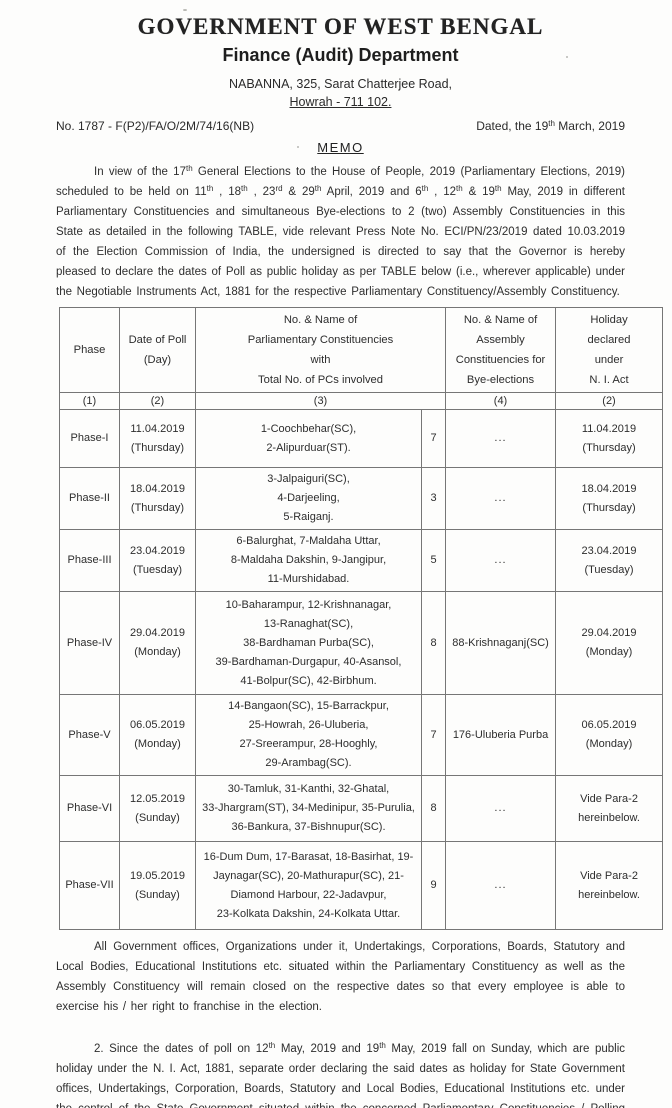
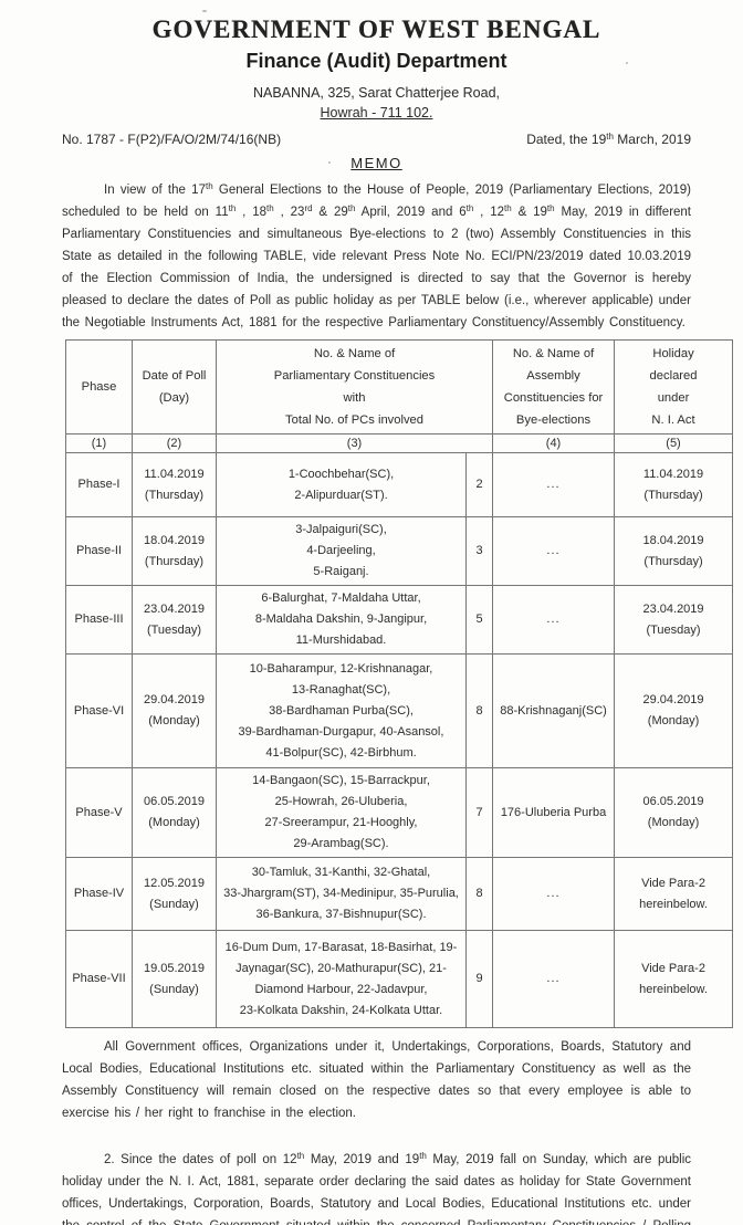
  GOVERNMENT OF WEST BENGAL
  Finance (Audit) Department
  NABANNA, 325, Sarat Chatterjee Road,
  Howrah - 711 102.
  No. 1787 - F(P2)/FA/O/2M/74/16(NB)
  Dated, the 19th March, 2019
  MEMO
  In view of the 17th General Elections to the House of People, 2019 (Parliamentary Elections, 2019) scheduled to be held on 11th , 18th , 23rd & 29th April, 2019 and 6th , 12th & 19th May, 2019 in different Parliamentary Constituencies and simultaneous Bye-elections to 2 (two) Assembly Constituencies in this State as detailed in the following TABLE, vide relevant Press Note No. ECI/PN/23/2019 dated 10.03.2019 of the Election Commission of India, the undersigned is directed to say that the Governor is hereby pleased to declare the dates of Poll as public holiday as per TABLE below (i.e., wherever applicable) under the Negotiable Instruments Act, 1881 for the respective Parliamentary Constituency/Assembly Constituency.
  Phase	Date of Poll (Day)	No. & Name of Parliamentary Constituencies with Total No. of PCs involved	No. & Name of Assembly Constituencies for Bye-elections	Holiday declared under N. I. Act
- (1)	(2)	(3)	(4)	(2)
+ (1)	(2)	(3)	(4)	(5)
- Phase-I	11.04.2019 (Thursday)	1-Coochbehar(SC), 2-Alipurduar(ST).	7	...	11.04.2019 (Thursday)
+ Phase-I	11.04.2019 (Thursday)	1-Coochbehar(SC), 2-Alipurduar(ST).	2	...	11.04.2019 (Thursday)
  Phase-II	18.04.2019 (Thursday)	3-Jalpaiguri(SC), 4-Darjeeling, 5-Raiganj.	3	...	18.04.2019 (Thursday)
  Phase-III	23.04.2019 (Tuesday)	6-Balurghat, 7-Maldaha Uttar, 8-Maldaha Dakshin, 9-Jangipur, 11-Murshidabad.	5	...	23.04.2019 (Tuesday)
- Phase-IV	29.04.2019 (Monday)	10-Baharampur, 12-Krishnanagar, 13-Ranaghat(SC), 38-Bardhaman Purba(SC), 39-Bardhaman-Durgapur, 40-Asansol, 41-Bolpur(SC), 42-Birbhum.	8	88-Krishnaganj(SC)	29.04.2019 (Monday)
+ Phase-VI	29.04.2019 (Monday)	10-Baharampur, 12-Krishnanagar, 13-Ranaghat(SC), 38-Bardhaman Purba(SC), 39-Bardhaman-Durgapur, 40-Asansol, 41-Bolpur(SC), 42-Birbhum.	8	88-Krishnaganj(SC)	29.04.2019 (Monday)
- Phase-V	06.05.2019 (Monday)	14-Bangaon(SC), 15-Barrackpur, 25-Howrah, 26-Uluberia, 27-Sreerampur, 28-Hooghly, 29-Arambag(SC).	7	176-Uluberia Purba	06.05.2019 (Monday)
+ Phase-V	06.05.2019 (Monday)	14-Bangaon(SC), 15-Barrackpur, 25-Howrah, 26-Uluberia, 27-Sreerampur, 21-Hooghly, 29-Arambag(SC).	7	176-Uluberia Purba	06.05.2019 (Monday)
- Phase-VI	12.05.2019 (Sunday)	30-Tamluk, 31-Kanthi, 32-Ghatal, 33-Jhargram(ST), 34-Medinipur, 35-Purulia, 36-Bankura, 37-Bishnupur(SC).	8	...	Vide Para-2 hereinbelow.
+ Phase-IV	12.05.2019 (Sunday)	30-Tamluk, 31-Kanthi, 32-Ghatal, 33-Jhargram(ST), 34-Medinipur, 35-Purulia, 36-Bankura, 37-Bishnupur(SC).	8	...	Vide Para-2 hereinbelow.
  Phase-VII	19.05.2019 (Sunday)	16-Dum Dum, 17-Barasat, 18-Basirhat, 19- Jaynagar(SC), 20-Mathurapur(SC), 21- Diamond Harbour, 22-Jadavpur, 23-Kolkata Dakshin, 24-Kolkata Uttar.	9	...	Vide Para-2 hereinbelow.
  All Government offices, Organizations under it, Undertakings, Corporations, Boards, Statutory and Local Bodies, Educational Institutions etc. situated within the Parliamentary Constituency as well as the Assembly Constituency will remain closed on the respective dates so that every employee is able to exercise his / her right to franchise in the election.
  2. Since the dates of poll on 12th May, 2019 and 19th May, 2019 fall on Sunday, which are public holiday under the N. I. Act, 1881, separate order declaring the said dates as holiday for State Government offices, Undertakings, Corporation, Boards, Statutory and Local Bodies, Educational Institutions etc. under
